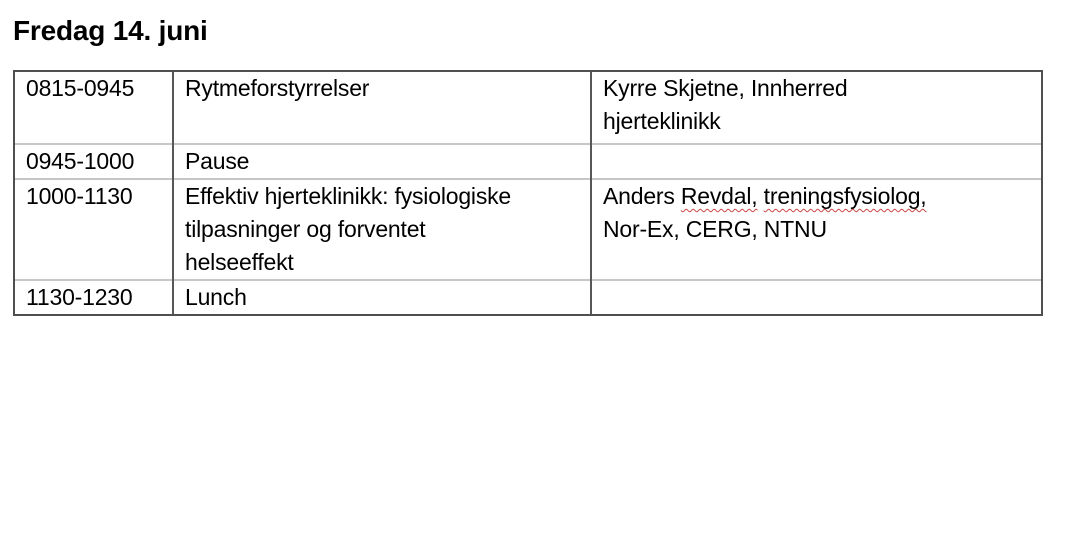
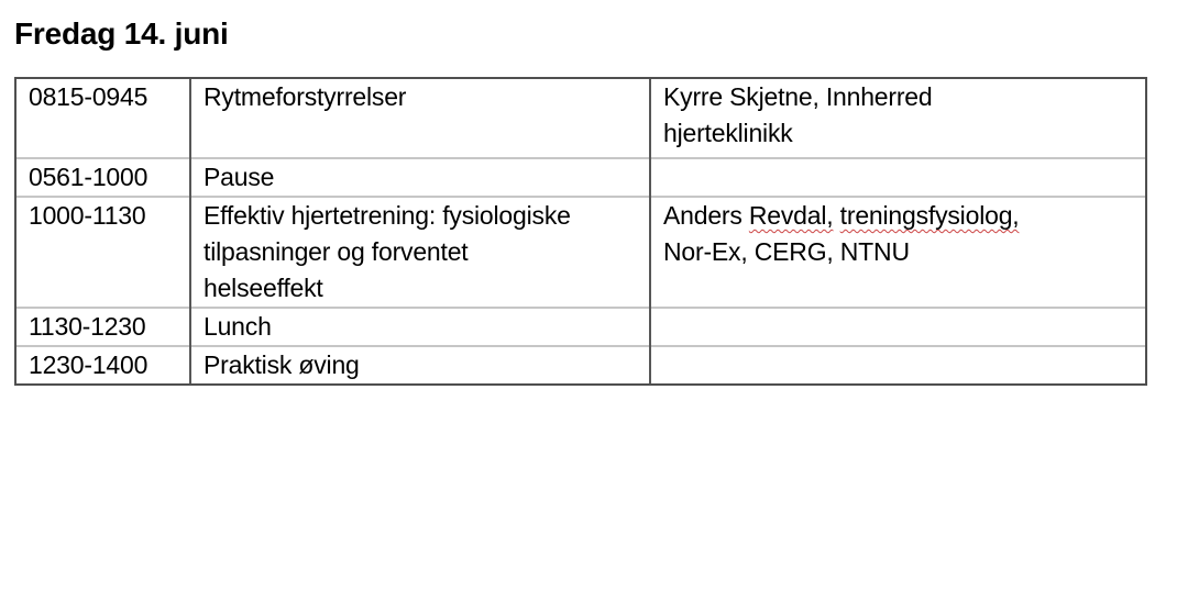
  Fredag 14. juni
  0815-0945	Rytmeforstyrrelser	Kyrre Skjetne, Innherred hjerteklinikk
- 0945-1000	Pause
+ 0561-1000	Pause
- 1000-1130	Effektiv hjerteklinikk: fysiologiske tilpasninger og forventet helseeffekt	Anders Revdal, treningsfysiolog, Nor-Ex, CERG, NTNU
+ 1000-1130	Effektiv hjertetrening: fysiologiske tilpasninger og forventet helseeffekt	Anders Revdal, treningsfysiolog, Nor-Ex, CERG, NTNU
  1130-1230	Lunch
+ 1230-1400	Praktisk øving
